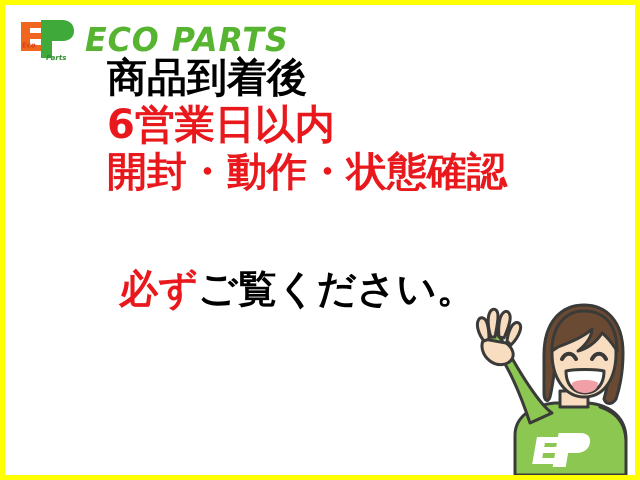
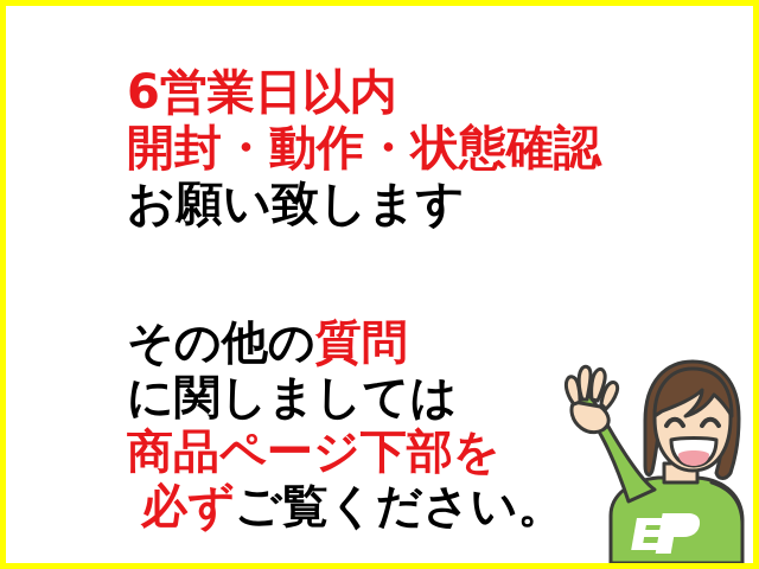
- Eco
- Parts
- ECO PARTS
- 商品到着後
  6営業日以内
  開封・動作・状態確認
+ お願い致します
+ その他の質問
+ に関しましては
+ 商品ページ下部を
  必ずご覧ください。
